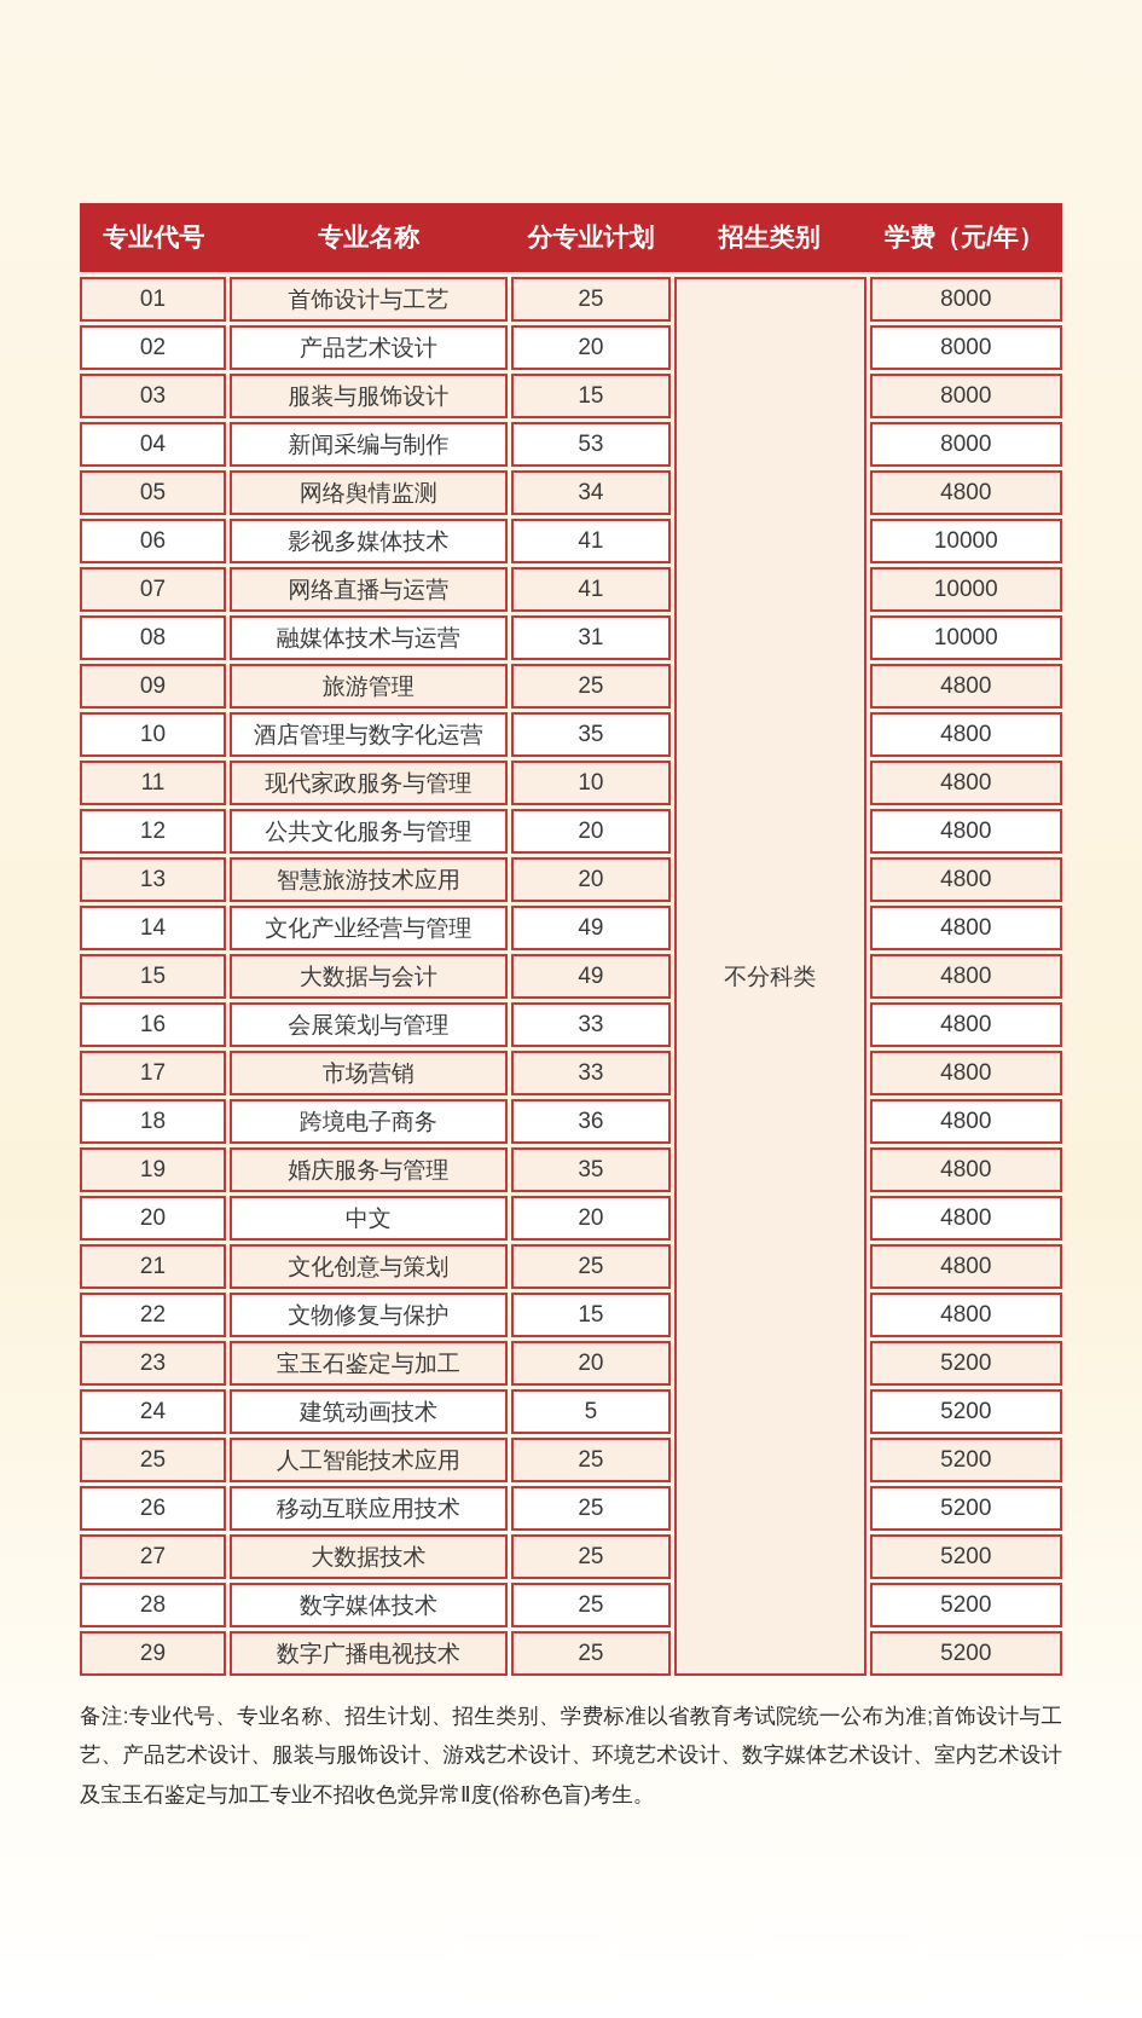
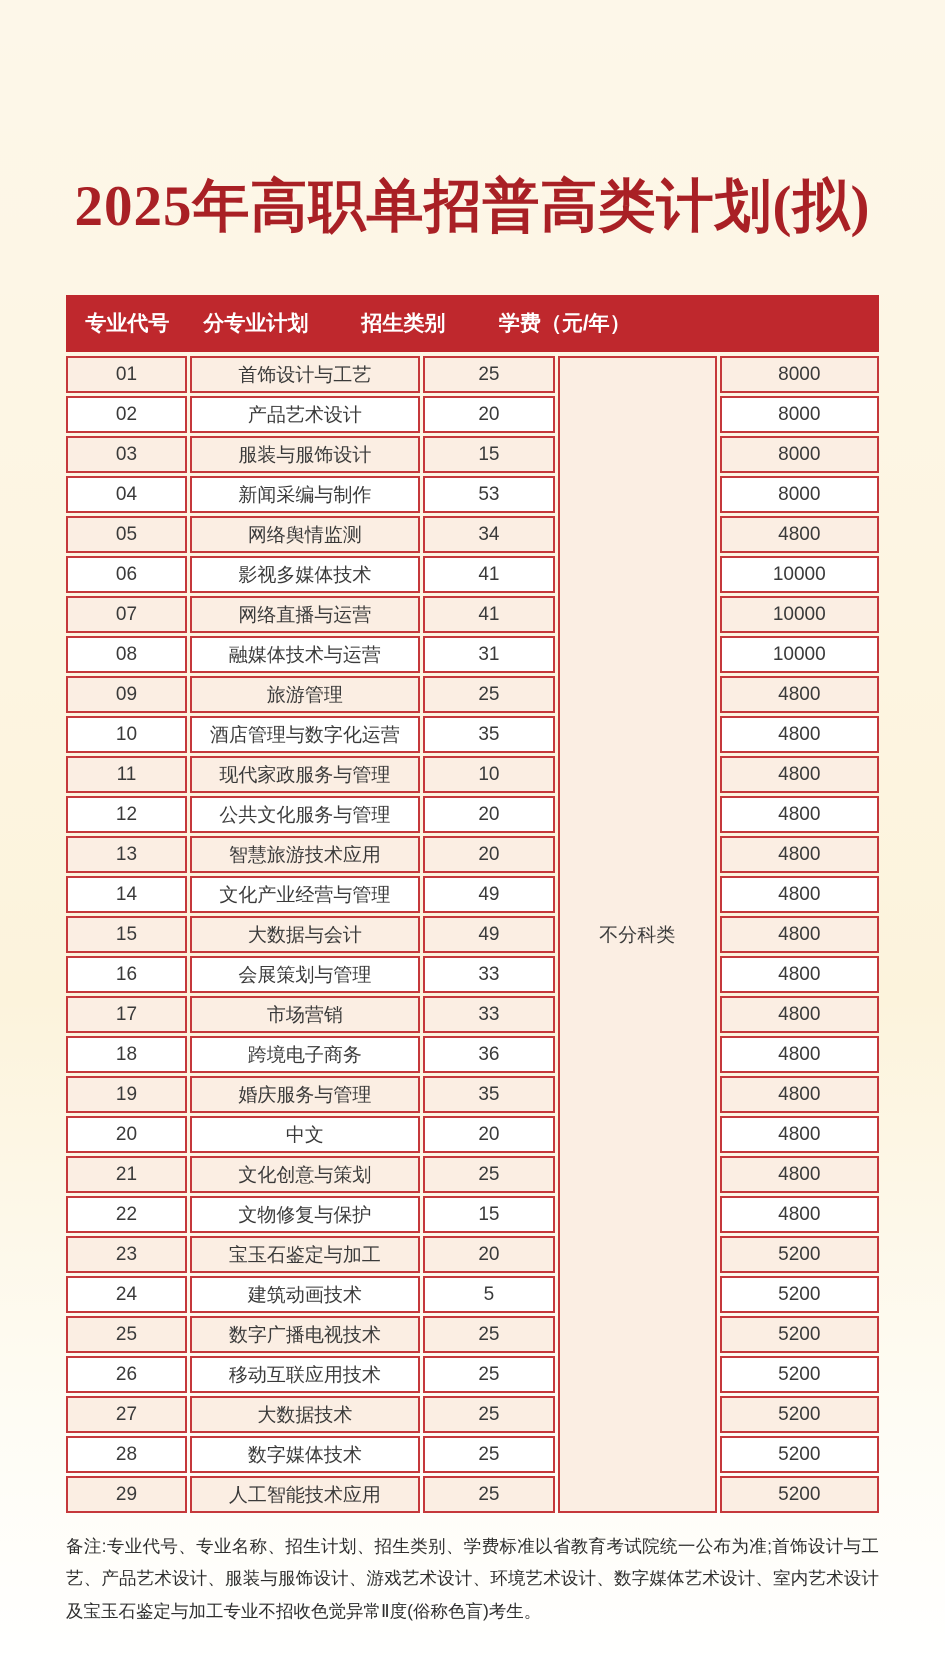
+ 2025年高职单招普高类计划(拟)
  专业代号
- 专业名称
  分专业计划
  招生类别
  学费（元/年）
  01	首饰设计与工艺	25	不分科类	8000
  02	产品艺术设计	20	8000
  03	服装与服饰设计	15	8000
  04	新闻采编与制作	53	8000
  05	网络舆情监测	34	4800
  06	影视多媒体技术	41	10000
  07	网络直播与运营	41	10000
  08	融媒体技术与运营	31	10000
  09	旅游管理	25	4800
  10	酒店管理与数字化运营	35	4800
  11	现代家政服务与管理	10	4800
  12	公共文化服务与管理	20	4800
  13	智慧旅游技术应用	20	4800
  14	文化产业经营与管理	49	4800
  15	大数据与会计	49	4800
  16	会展策划与管理	33	4800
  17	市场营销	33	4800
  18	跨境电子商务	36	4800
  19	婚庆服务与管理	35	4800
  20	中文	20	4800
  21	文化创意与策划	25	4800
  22	文物修复与保护	15	4800
  23	宝玉石鉴定与加工	20	5200
  24	建筑动画技术	5	5200
- 25	人工智能技术应用	25	5200
+ 25	数字广播电视技术	25	5200
  26	移动互联应用技术	25	5200
  27	大数据技术	25	5200
  28	数字媒体技术	25	5200
- 29	数字广播电视技术	25	5200
+ 29	人工智能技术应用	25	5200
  备注:专业代号、专业名称、招生计划、招生类别、学费标准以省教育考试院统一公布为准;首饰设计与工艺、产品艺术设计、服装与服饰设计、游戏艺术设计、环境艺术设计、数字媒体艺术设计、室内艺术设计及宝玉石鉴定与加工专业不招收色觉异常Ⅱ度(俗称色盲)考生。
